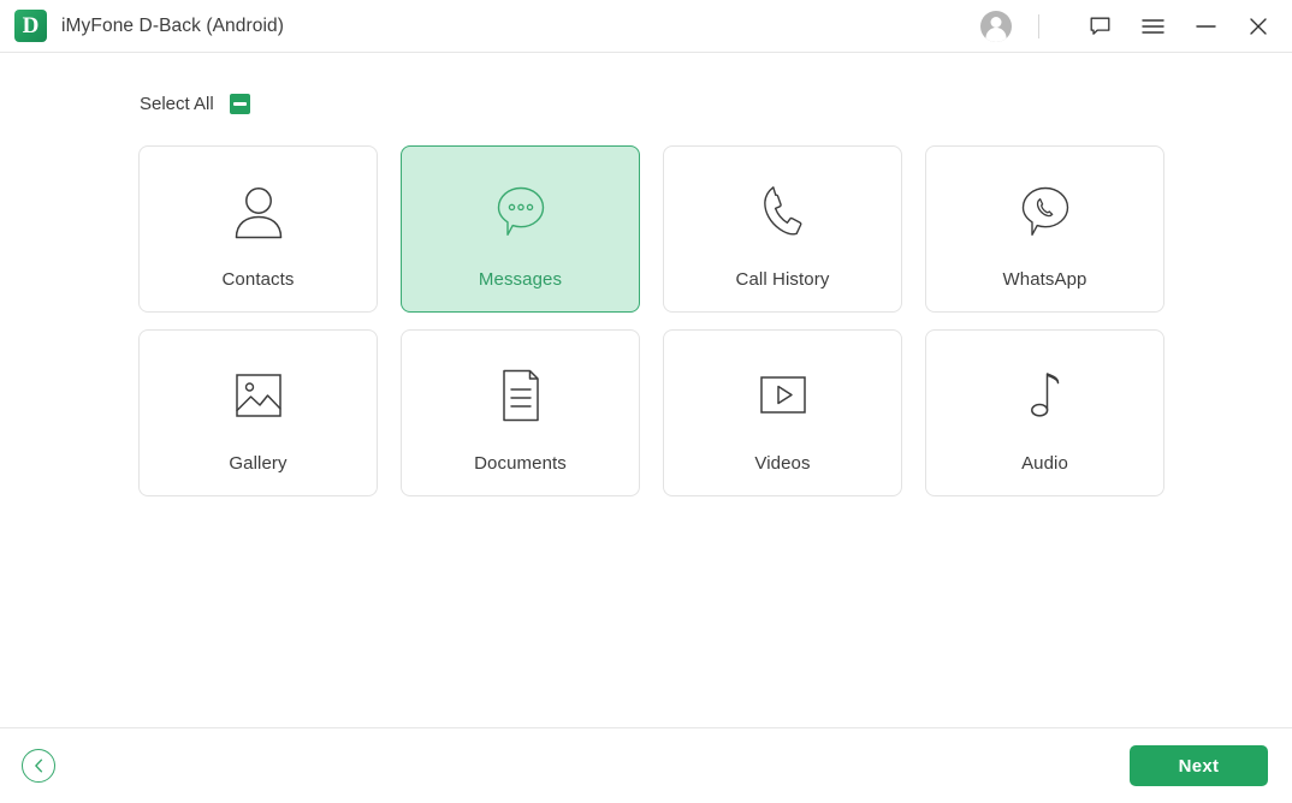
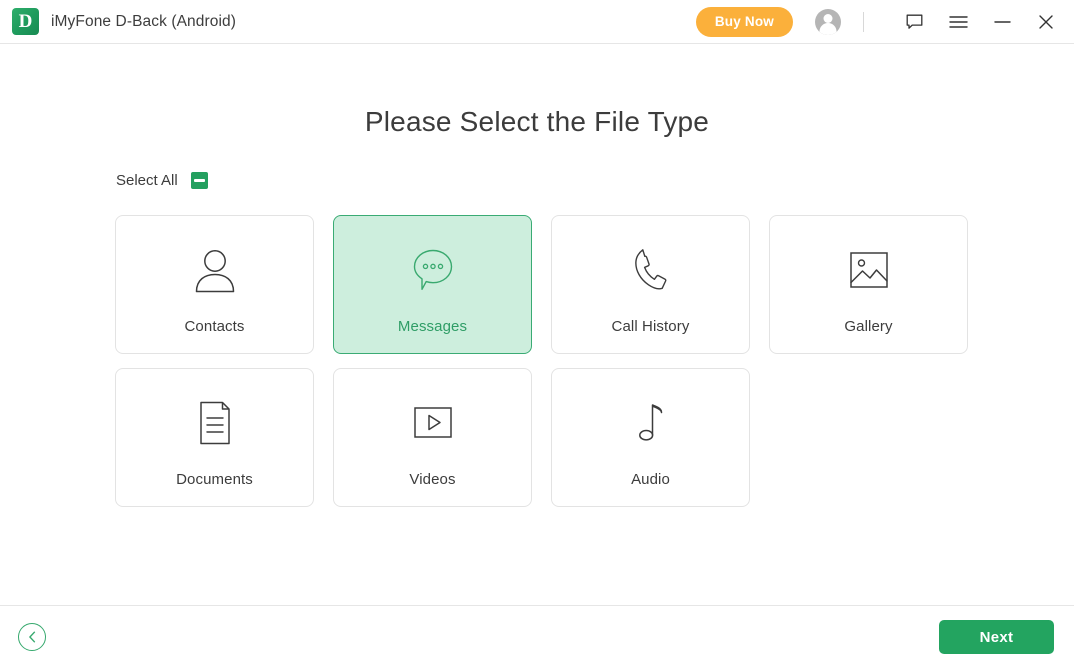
  D
  iMyFone D-Back (Android)
+ Buy Now
+ Please Select the File Type
  Select All
  Contacts
  Messages
  Call History
- WhatsApp
  Gallery
  Documents
  Videos
  Audio
  Next
